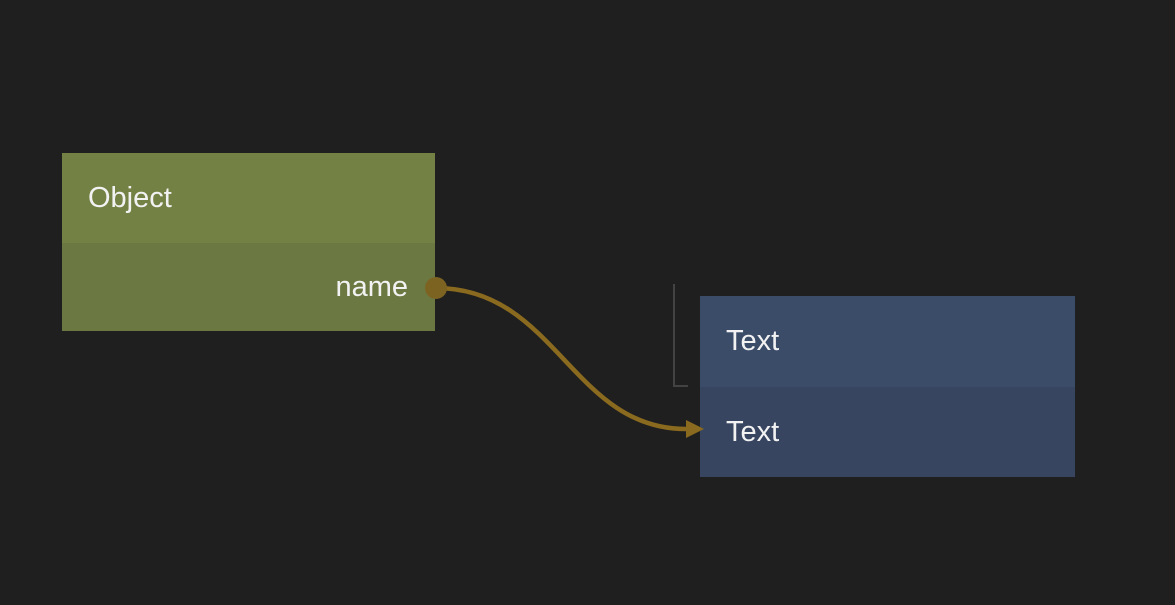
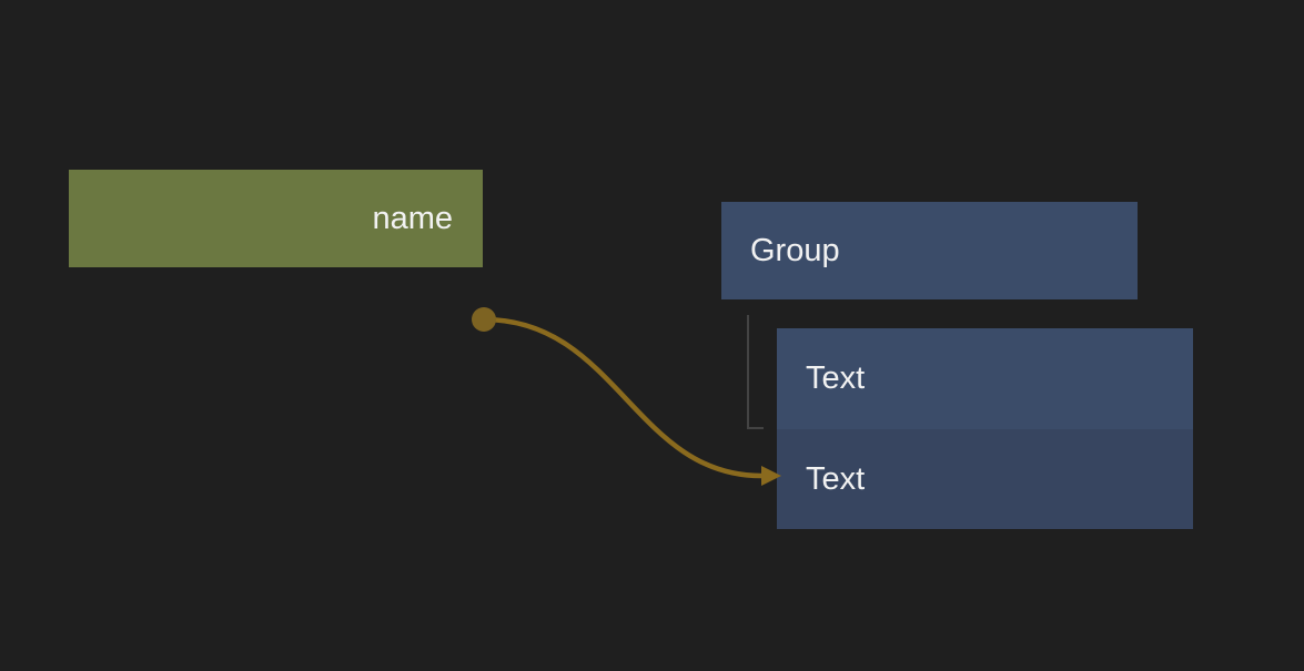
- Object
  name
+ Group
  Text
  Text
